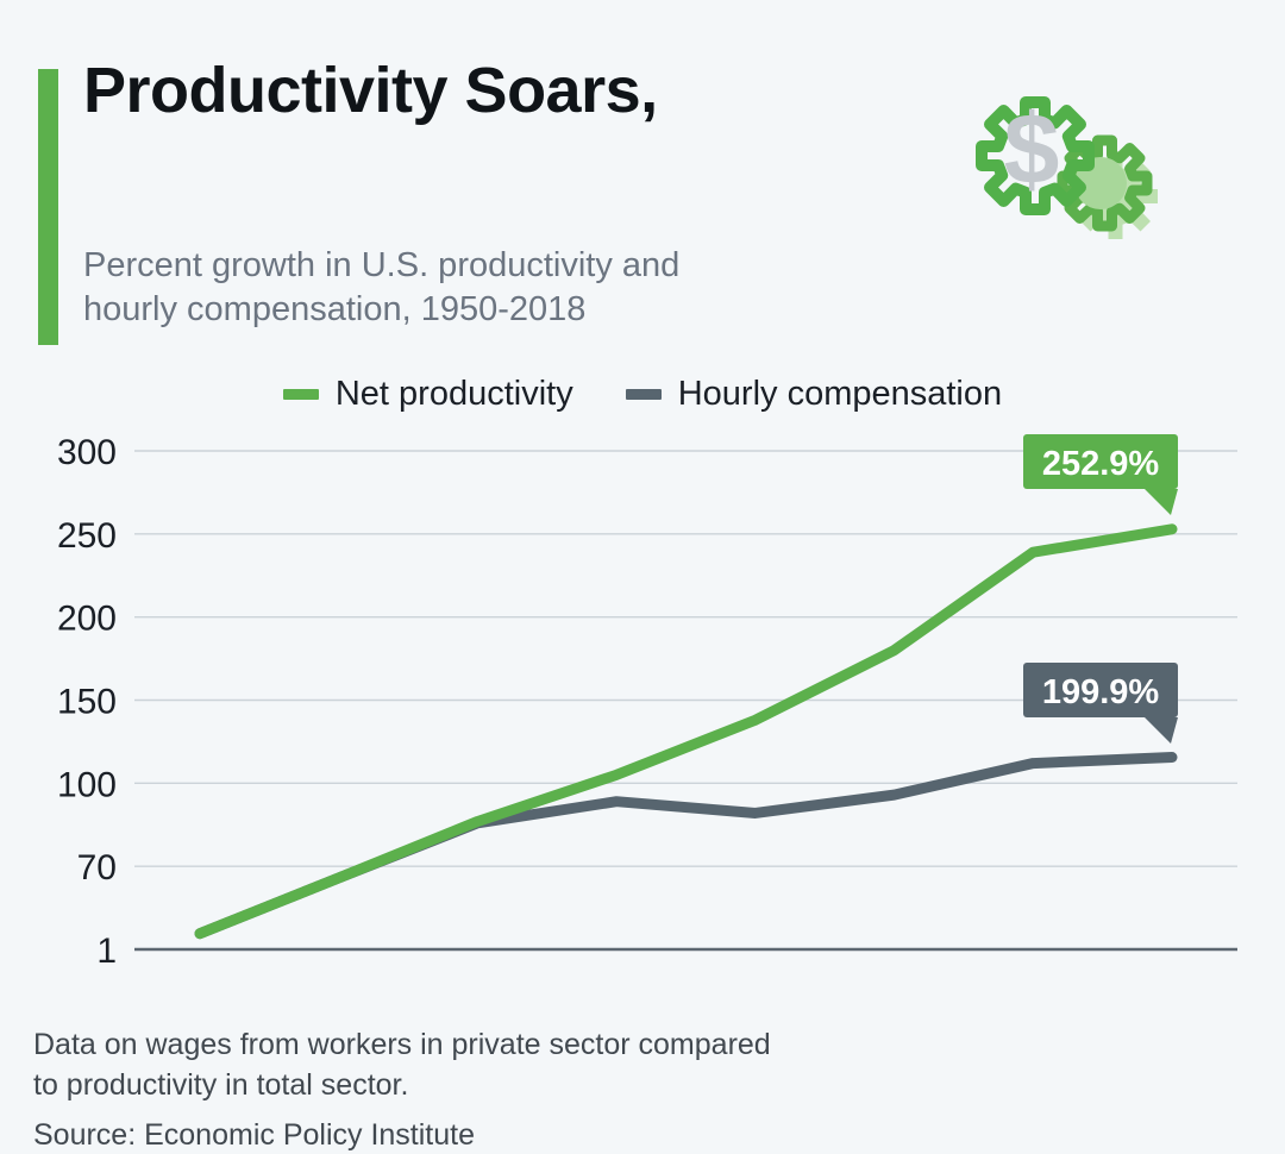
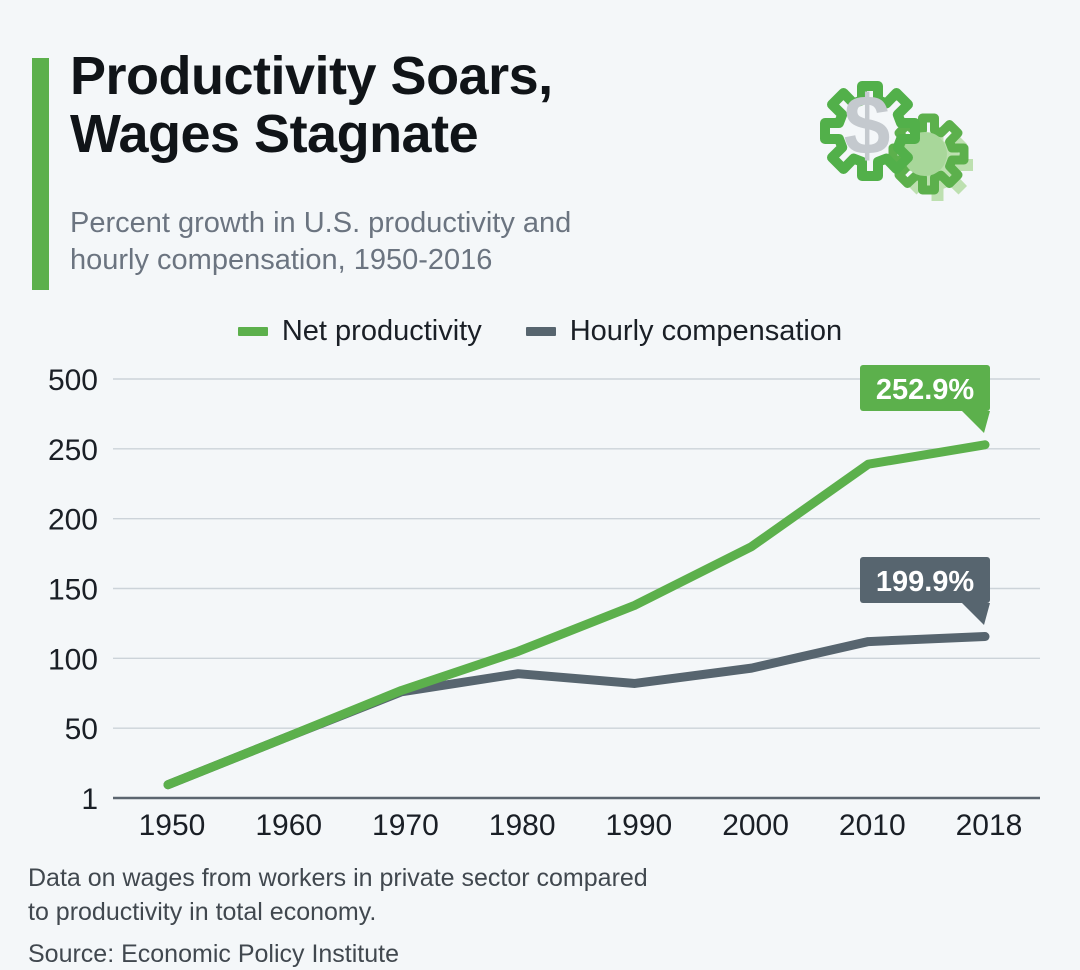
  Productivity Soars,
+ Wages Stagnate
  Percent growth in U.S. productivity and
- hourly compensation, 1950-2018
+ hourly compensation, 1950-2016
  $
  Net productivity
  Hourly compensation
  1
- 70
+ 50
  100
  150
  200
  250
- 300
+ 500
+ 1950
+ 1960
+ 1970
+ 1980
+ 1990
+ 2000
+ 2010
+ 2018
  252.9%
  199.9%
  Data on wages from workers in private sector compared
- to productivity in total sector.
+ to productivity in total economy.
  Source: Economic Policy Institute
